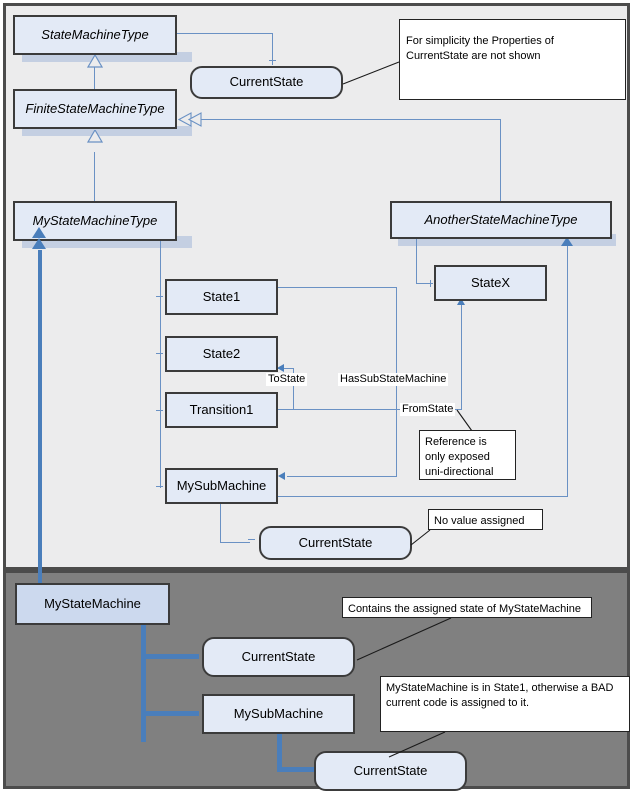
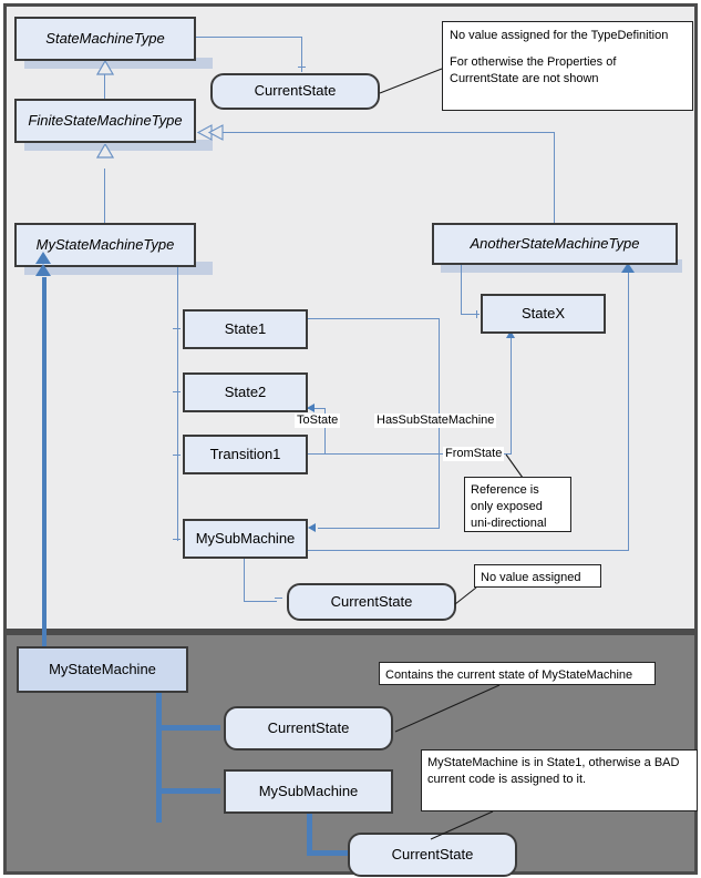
  StateMachineType
  FiniteStateMachineType
  MyStateMachineType
  AnotherStateMachineType
  CurrentState
+ No value assigned for the TypeDefinition
- For simplicity the Properties of
+ For otherwise the Properties of
  CurrentState are not shown
  State1
  State2
  Transition1
  MySubMachine
  ToState
  HasSubStateMachine
  FromState
  StateX
  Reference is
  only exposed
  uni-directional
  CurrentState
  No value assigned
  MyStateMachine
  CurrentState
  MySubMachine
  CurrentState
- Contains the assigned state of MyStateMachine
+ Contains the current state of MyStateMachine
  MyStateMachine is in State1, otherwise a BAD
  current code is assigned to it.
